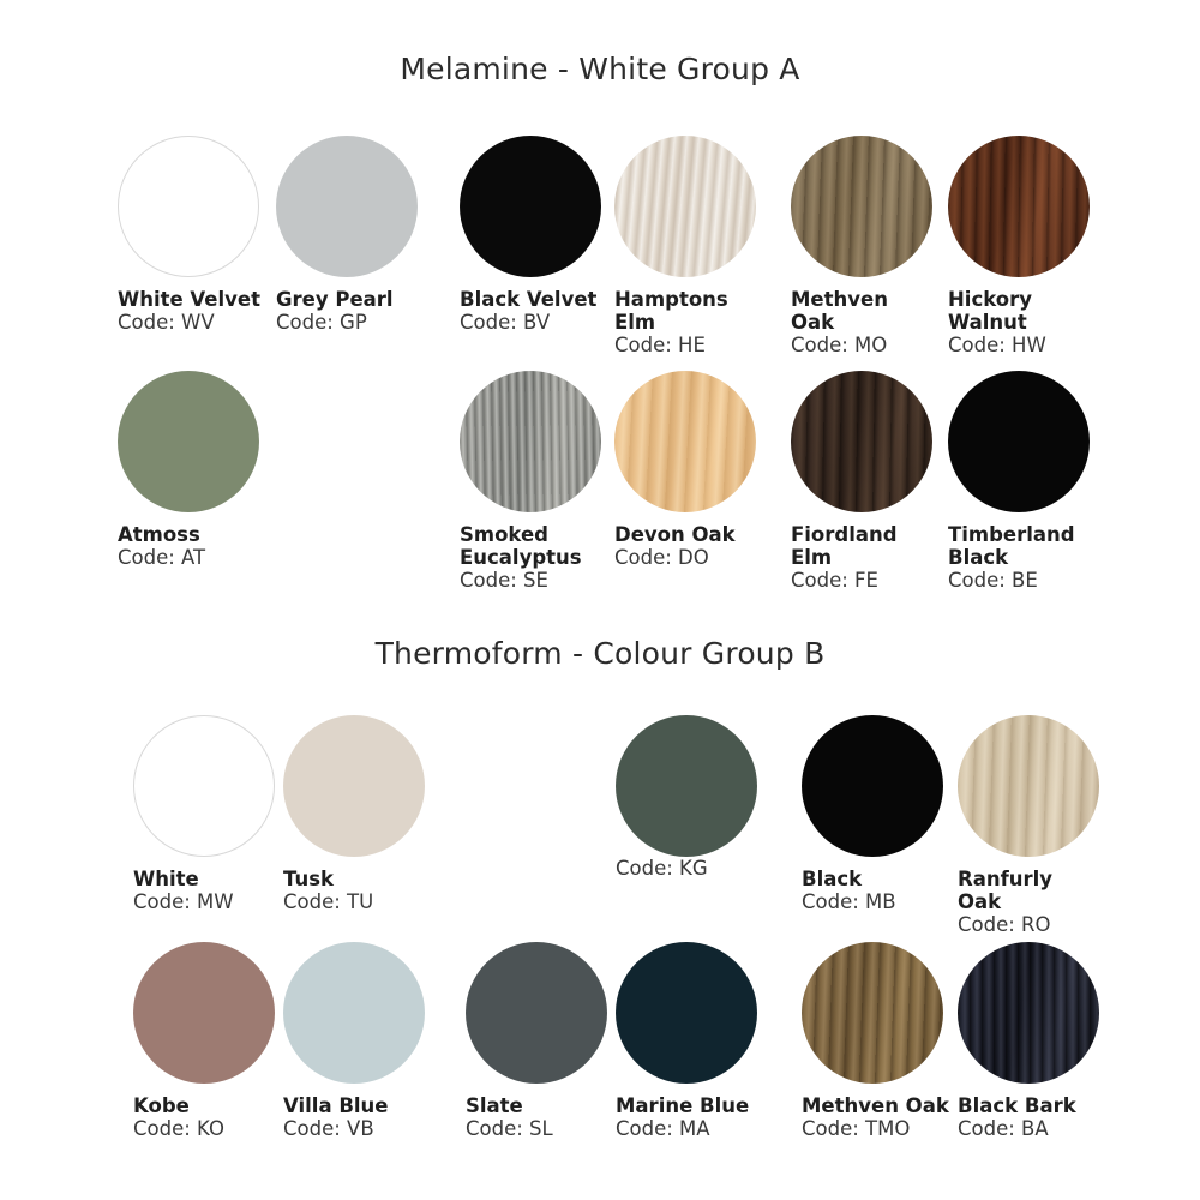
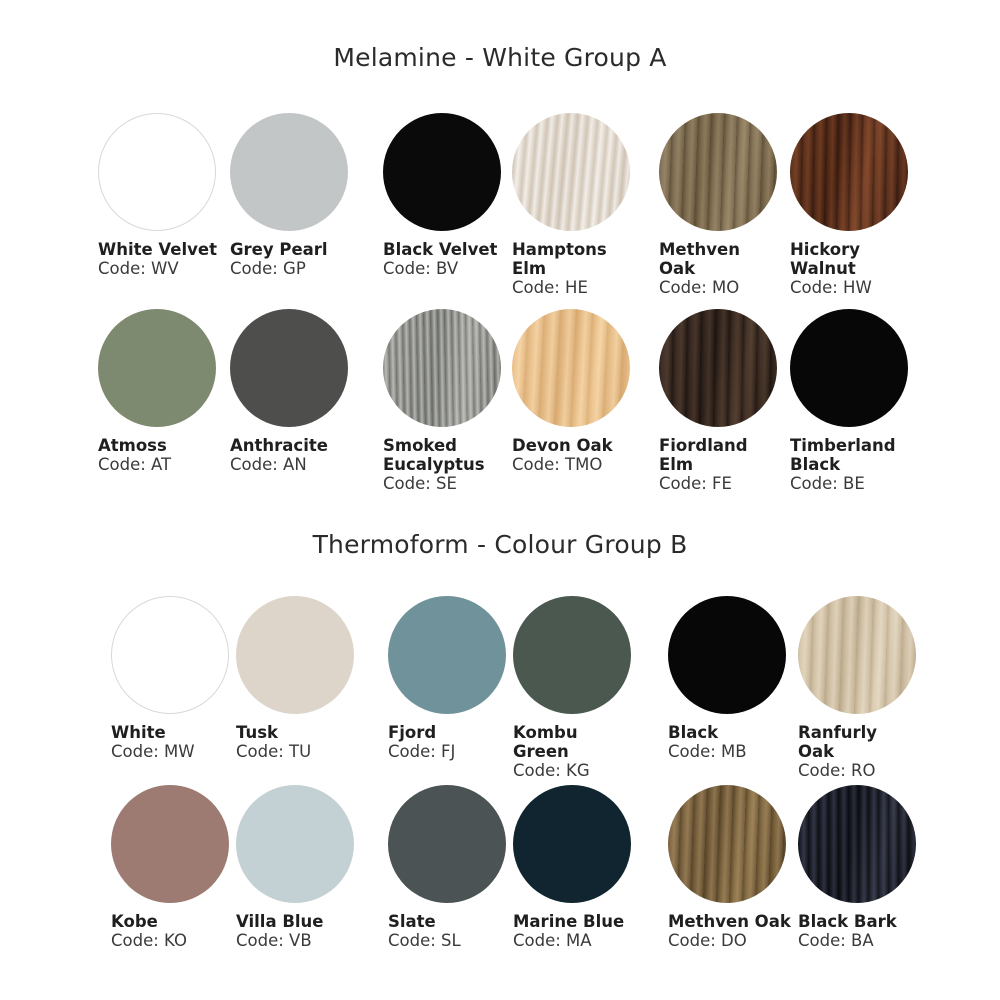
  Melamine - White Group A
  White Velvet
  Code: WV
  Grey Pearl
  Code: GP
  Black Velvet
  Code: BV
  Hamptons
  Elm
  Code: HE
  Methven
  Oak
  Code: MO
  Hickory
  Walnut
  Code: HW
  Atmoss
  Code: AT
+ Anthracite
+ Code: AN
  Smoked
  Eucalyptus
  Code: SE
  Devon Oak
- Code: DO
+ Code: TMO
  Fiordland
  Elm
  Code: FE
  Timberland
  Black
  Code: BE
  Thermoform - Colour Group B
  White
  Code: MW
  Tusk
  Code: TU
+ Fjord
+ Code: FJ
+ Kombu
+ Green
  Code: KG
  Black
  Code: MB
  Ranfurly
  Oak
  Code: RO
  Kobe
  Code: KO
  Villa Blue
  Code: VB
  Slate
  Code: SL
  Marine Blue
  Code: MA
  Methven Oak
- Code: TMO
+ Code: DO
  Black Bark
  Code: BA
